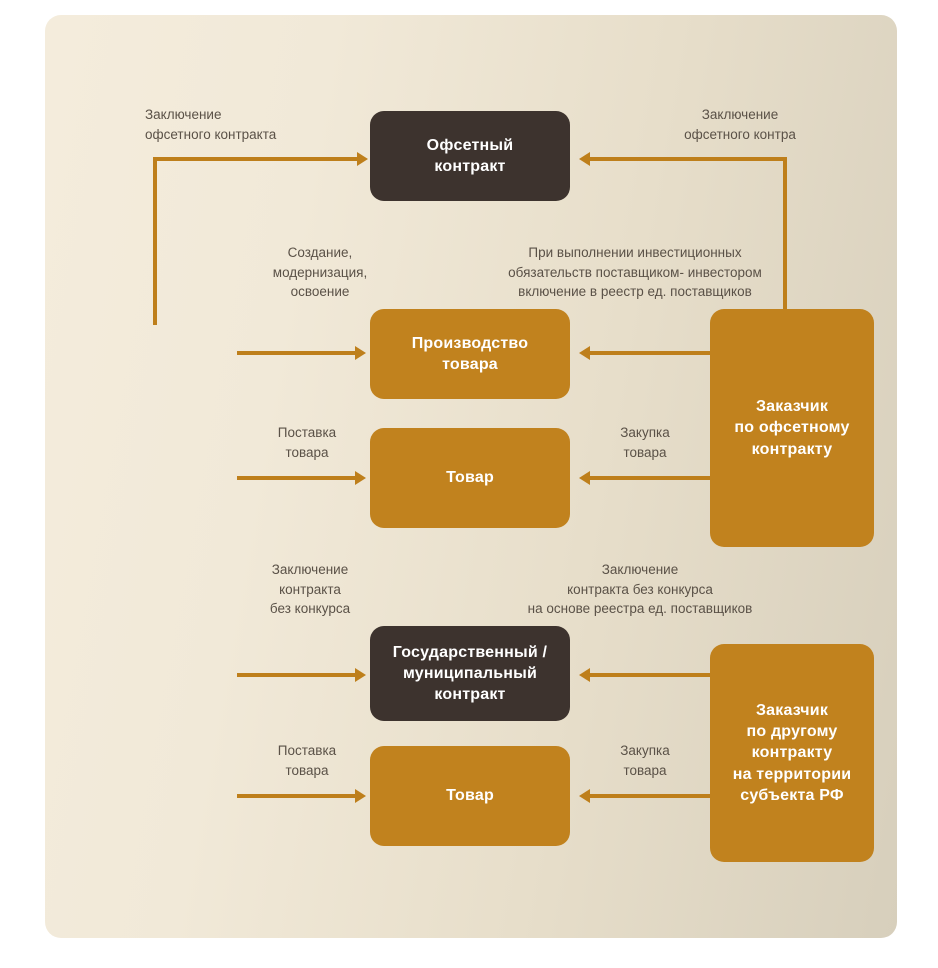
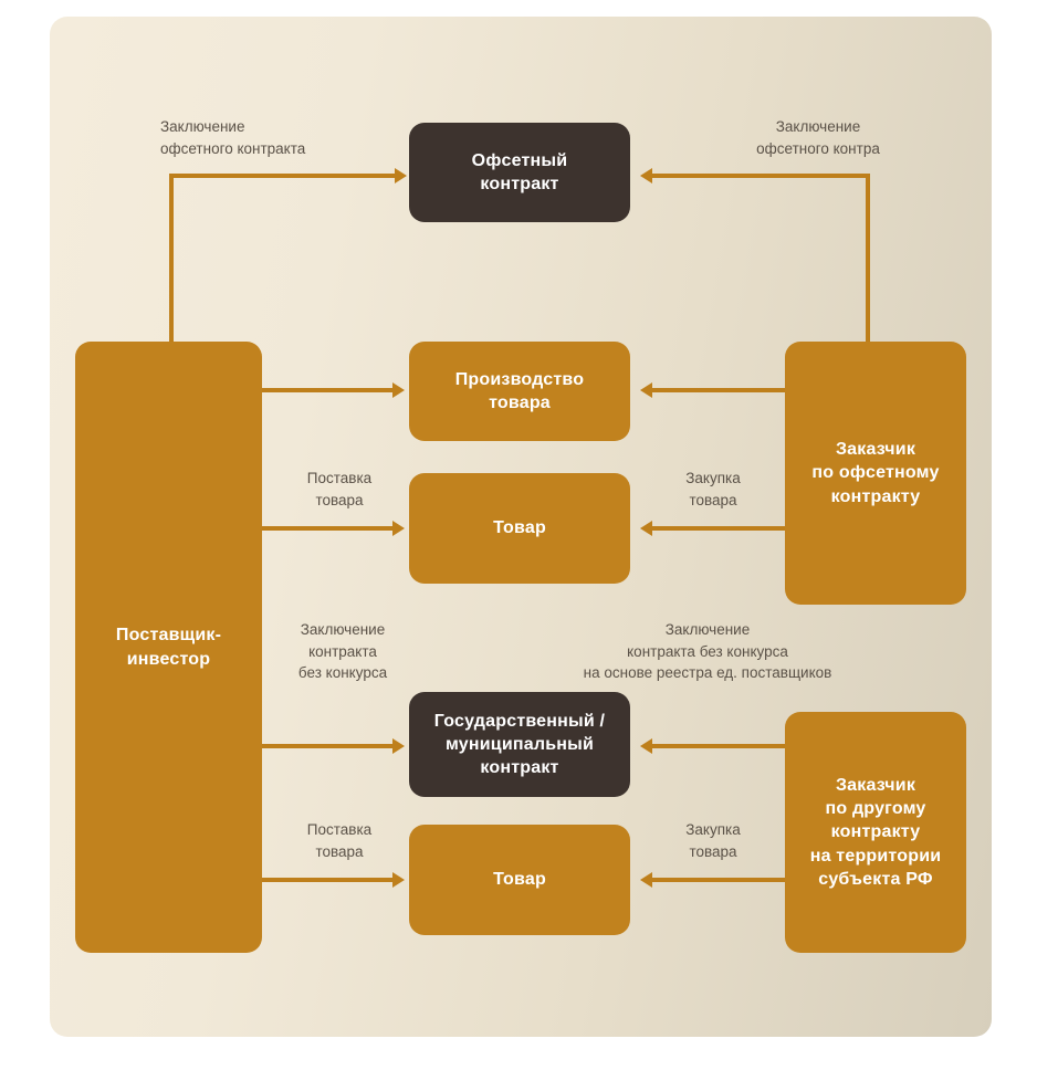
+ Поставщик-
+ инвестор
  Офсетный
  контракт
  Производство
  товара
  Товар
  Государственный /
  муниципальный
  контракт
  Товар
  Заказчик
  по офсетному
  контракту
  Заказчик
  по другому
  контракту
  на территории
  субъекта РФ
  Заключение
  офсетного контракта
  Заключение
  офсетного контра
- Создание,
- модернизация,
- освоение
- При выполнении инвестиционных
- обязательств поставщиком- инвестором
- включение в реестр ед. поставщиков
  Поставка
  товара
  Закупка
  товара
  Заключение
  контракта
  без конкурса
  Заключение
  контракта без конкурса
  на основе реестра ед. поставщиков
  Поставка
  товара
  Закупка
  товара
